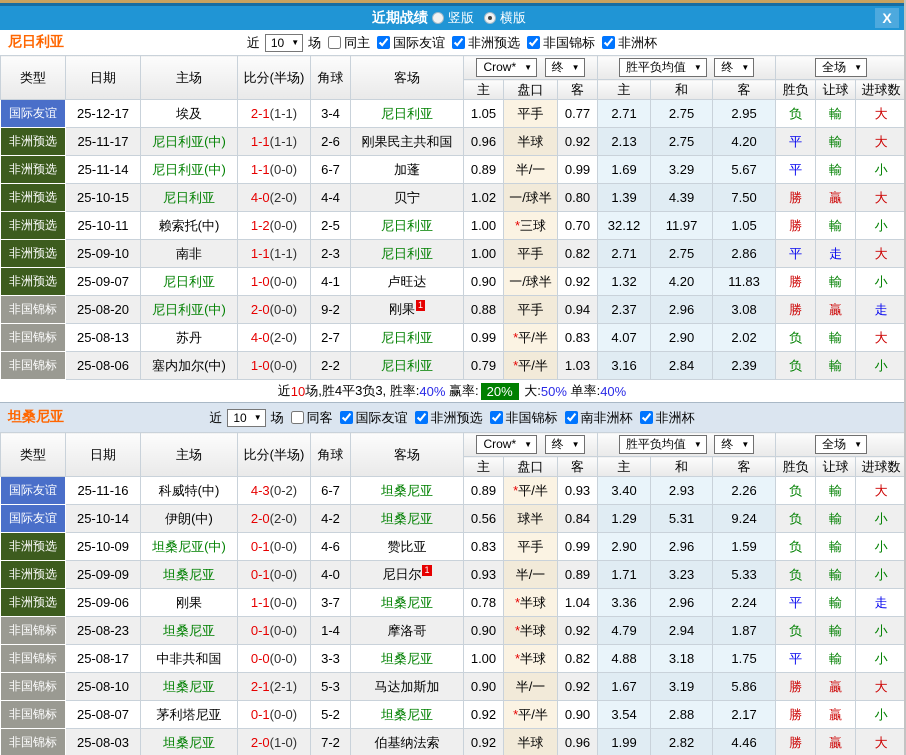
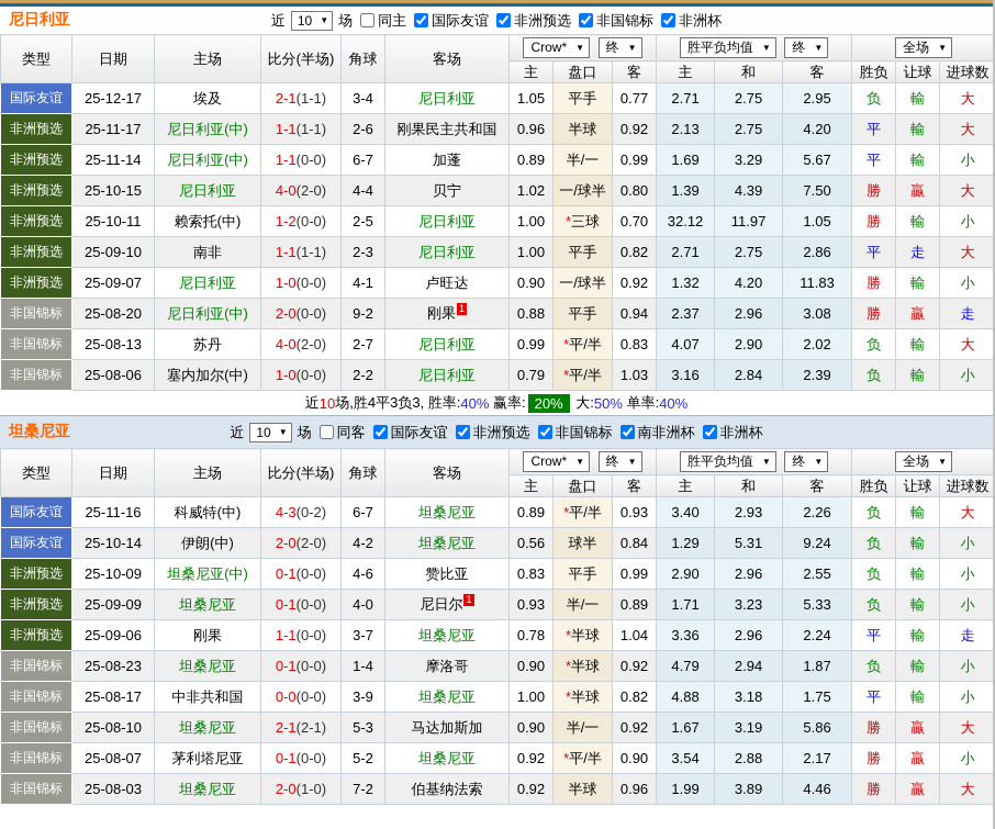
- 近期战绩
- 竖版
- 横版
- X
  尼日利亚
  近
  10
  ▼
  场
  同主
  国际友谊
  非洲预选
  非国锦标
  非洲杯
  类型	日期	主场	比分(半场)	角球	客场	Crow* ▼ 终 ▼	胜平负均值 ▼ 终 ▼	全场 ▼
  主	盘口	客	主	和	客	胜负	让球	进球数
  国际友谊	25-12-17	埃及	2-1(1-1)	3-4	尼日利亚	1.05	平手	0.77	2.71	2.75	2.95	负	輸	大
  非洲预选	25-11-17	尼日利亚(中)	1-1(1-1)	2-6	刚果民主共和国	0.96	半球	0.92	2.13	2.75	4.20	平	輸	大
  非洲预选	25-11-14	尼日利亚(中)	1-1(0-0)	6-7	加蓬	0.89	半/一	0.99	1.69	3.29	5.67	平	輸	小
  非洲预选	25-10-15	尼日利亚	4-0(2-0)	4-4	贝宁	1.02	一/球半	0.80	1.39	4.39	7.50	勝	贏	大
  非洲预选	25-10-11	赖索托(中)	1-2(0-0)	2-5	尼日利亚	1.00	*三球	0.70	32.12	11.97	1.05	勝	輸	小
  非洲预选	25-09-10	南非	1-1(1-1)	2-3	尼日利亚	1.00	平手	0.82	2.71	2.75	2.86	平	走	大
  非洲预选	25-09-07	尼日利亚	1-0(0-0)	4-1	卢旺达	0.90	一/球半	0.92	1.32	4.20	11.83	勝	輸	小
  非国锦标	25-08-20	尼日利亚(中)	2-0(0-0)	9-2	刚果 1	0.88	平手	0.94	2.37	2.96	3.08	勝	贏	走
  非国锦标	25-08-13	苏丹	4-0(2-0)	2-7	尼日利亚	0.99	*平/半	0.83	4.07	2.90	2.02	负	輸	大
  非国锦标	25-08-06	塞内加尔(中)	1-0(0-0)	2-2	尼日利亚	0.79	*平/半	1.03	3.16	2.84	2.39	负	輸	小
  近
  10
  场,胜4平3负3, 胜率:
  40%
  赢率:
  20%
  大:
  50%
  单率:
  40%
  坦桑尼亚
  近
  10
  ▼
  场
  同客
  国际友谊
  非洲预选
  非国锦标
  南非洲杯
  非洲杯
  类型	日期	主场	比分(半场)	角球	客场	Crow* ▼ 终 ▼	胜平负均值 ▼ 终 ▼	全场 ▼
  主	盘口	客	主	和	客	胜负	让球	进球数
  国际友谊	25-11-16	科威特(中)	4-3(0-2)	6-7	坦桑尼亚	0.89	*平/半	0.93	3.40	2.93	2.26	负	輸	大
  国际友谊	25-10-14	伊朗(中)	2-0(2-0)	4-2	坦桑尼亚	0.56	球半	0.84	1.29	5.31	9.24	负	輸	小
- 非洲预选	25-10-09	坦桑尼亚(中)	0-1(0-0)	4-6	赞比亚	0.83	平手	0.99	2.90	2.96	1.59	负	輸	小
+ 非洲预选	25-10-09	坦桑尼亚(中)	0-1(0-0)	4-6	赞比亚	0.83	平手	0.99	2.90	2.96	2.55	负	輸	小
  非洲预选	25-09-09	坦桑尼亚	0-1(0-0)	4-0	尼日尔 1	0.93	半/一	0.89	1.71	3.23	5.33	负	輸	小
  非洲预选	25-09-06	刚果	1-1(0-0)	3-7	坦桑尼亚	0.78	*半球	1.04	3.36	2.96	2.24	平	輸	走
  非国锦标	25-08-23	坦桑尼亚	0-1(0-0)	1-4	摩洛哥	0.90	*半球	0.92	4.79	2.94	1.87	负	輸	小
- 非国锦标	25-08-17	中非共和国	0-0(0-0)	3-3	坦桑尼亚	1.00	*半球	0.82	4.88	3.18	1.75	平	輸	小
+ 非国锦标	25-08-17	中非共和国	0-0(0-0)	3-9	坦桑尼亚	1.00	*半球	0.82	4.88	3.18	1.75	平	輸	小
  非国锦标	25-08-10	坦桑尼亚	2-1(2-1)	5-3	马达加斯加	0.90	半/一	0.92	1.67	3.19	5.86	勝	贏	大
  非国锦标	25-08-07	茅利塔尼亚	0-1(0-0)	5-2	坦桑尼亚	0.92	*平/半	0.90	3.54	2.88	2.17	勝	贏	小
- 非国锦标	25-08-03	坦桑尼亚	2-0(1-0)	7-2	伯基纳法索	0.92	半球	0.96	1.99	2.82	4.46	勝	贏	大
+ 非国锦标	25-08-03	坦桑尼亚	2-0(1-0)	7-2	伯基纳法索	0.92	半球	0.96	1.99	3.89	4.46	勝	贏	大
